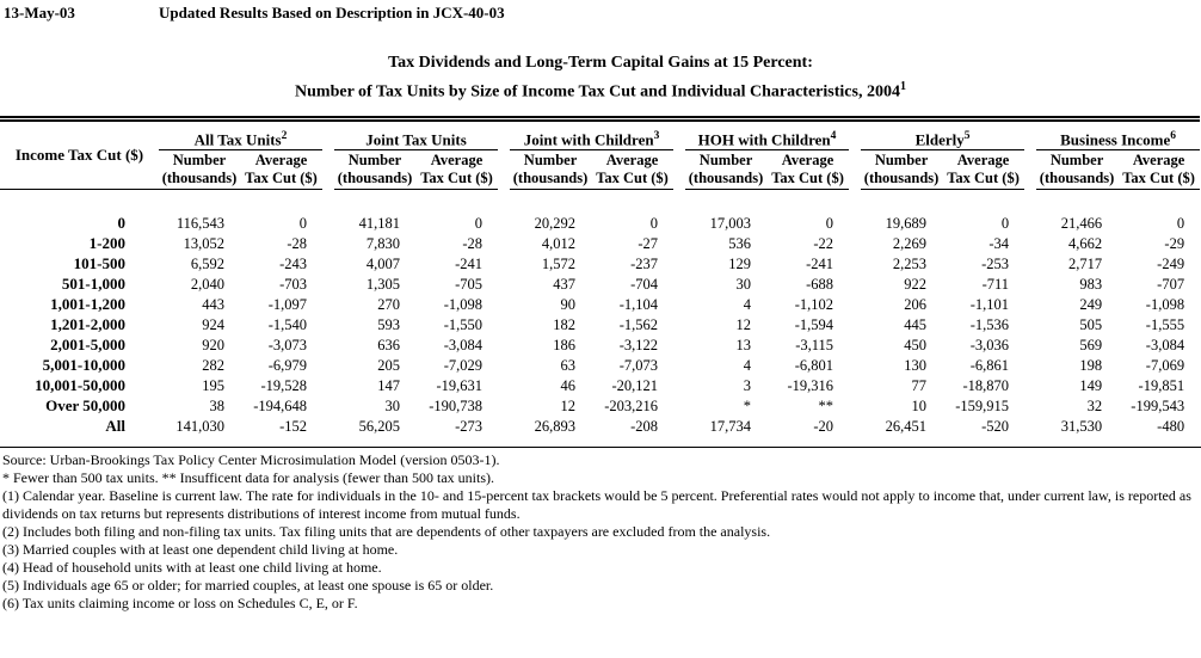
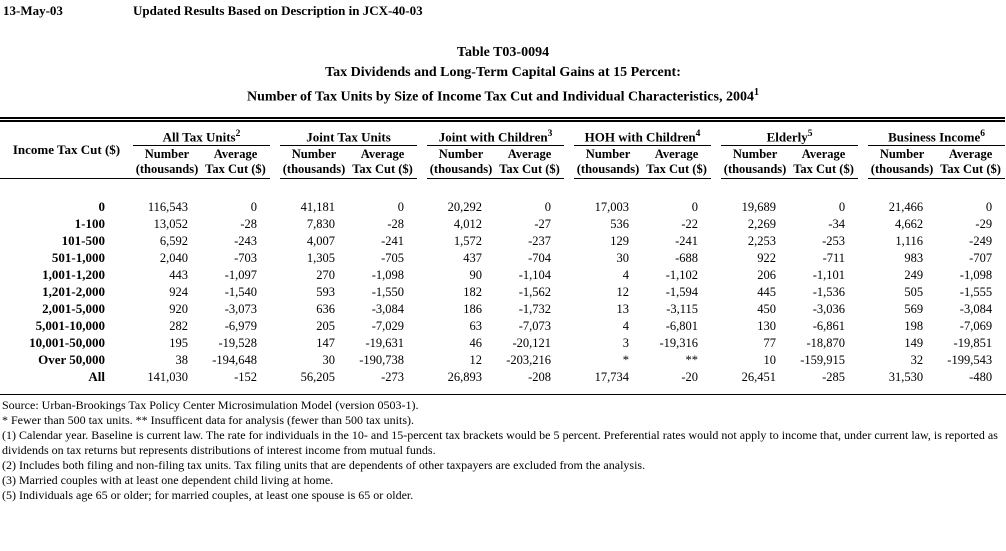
  13-May-03
  Updated Results Based on Description in JCX-40-03
+ Table T03-0094
  Tax Dividends and Long-Term Capital Gains at 15 Percent:
  Number of Tax Units by Size of Income Tax Cut and Individual Characteristics, 20041
  Income Tax Cut ($)	All Tax Units2		Joint Tax Units		Joint with Children3		HOH with Children4		Elderly5		Business Income6
  Number	Average		Number	Average		Number	Average		Number	Average		Number	Average		Number	Average
  (thousands)	Tax Cut ($)		(thousands)	Tax Cut ($)		(thousands)	Tax Cut ($)		(thousands)	Tax Cut ($)		(thousands)	Tax Cut ($)		(thousands)	Tax Cut ($)
  0	116,543	0		41,181	0		20,292	0		17,003	0		19,689	0		21,466	0
- 1-200	13,052	-28		7,830	-28		4,012	-27		536	-22		2,269	-34		4,662	-29
+ 1-100	13,052	-28		7,830	-28		4,012	-27		536	-22		2,269	-34		4,662	-29
- 101-500	6,592	-243		4,007	-241		1,572	-237		129	-241		2,253	-253		2,717	-249
+ 101-500	6,592	-243		4,007	-241		1,572	-237		129	-241		2,253	-253		1,116	-249
  501-1,000	2,040	-703		1,305	-705		437	-704		30	-688		922	-711		983	-707
  1,001-1,200	443	-1,097		270	-1,098		90	-1,104		4	-1,102		206	-1,101		249	-1,098
  1,201-2,000	924	-1,540		593	-1,550		182	-1,562		12	-1,594		445	-1,536		505	-1,555
- 2,001-5,000	920	-3,073		636	-3,084		186	-3,122		13	-3,115		450	-3,036		569	-3,084
+ 2,001-5,000	920	-3,073		636	-3,084		186	-1,732		13	-3,115		450	-3,036		569	-3,084
  5,001-10,000	282	-6,979		205	-7,029		63	-7,073		4	-6,801		130	-6,861		198	-7,069
  10,001-50,000	195	-19,528		147	-19,631		46	-20,121		3	-19,316		77	-18,870		149	-19,851
  Over 50,000	38	-194,648		30	-190,738		12	-203,216		*	**		10	-159,915		32	-199,543
- All	141,030	-152		56,205	-273		26,893	-208		17,734	-20		26,451	-520		31,530	-480
+ All	141,030	-152		56,205	-273		26,893	-208		17,734	-20		26,451	-285		31,530	-480
  Source: Urban-Brookings Tax Policy Center Microsimulation Model (version 0503-1).
  * Fewer than 500 tax units. ** Insufficent data for analysis (fewer than 500 tax units).
  (1) Calendar year. Baseline is current law. The rate for individuals in the 10- and 15-percent tax brackets would be 5 percent. Preferential rates would not apply to income that, under current law, is reported as dividends on tax returns but represents distributions of interest income from mutual funds.
  (2) Includes both filing and non-filing tax units. Tax filing units that are dependents of other taxpayers are excluded from the analysis.
  (3) Married couples with at least one dependent child living at home.
- (4) Head of household units with at least one child living at home.
  (5) Individuals age 65 or older; for married couples, at least one spouse is 65 or older.
- (6) Tax units claiming income or loss on Schedules C, E, or F.
